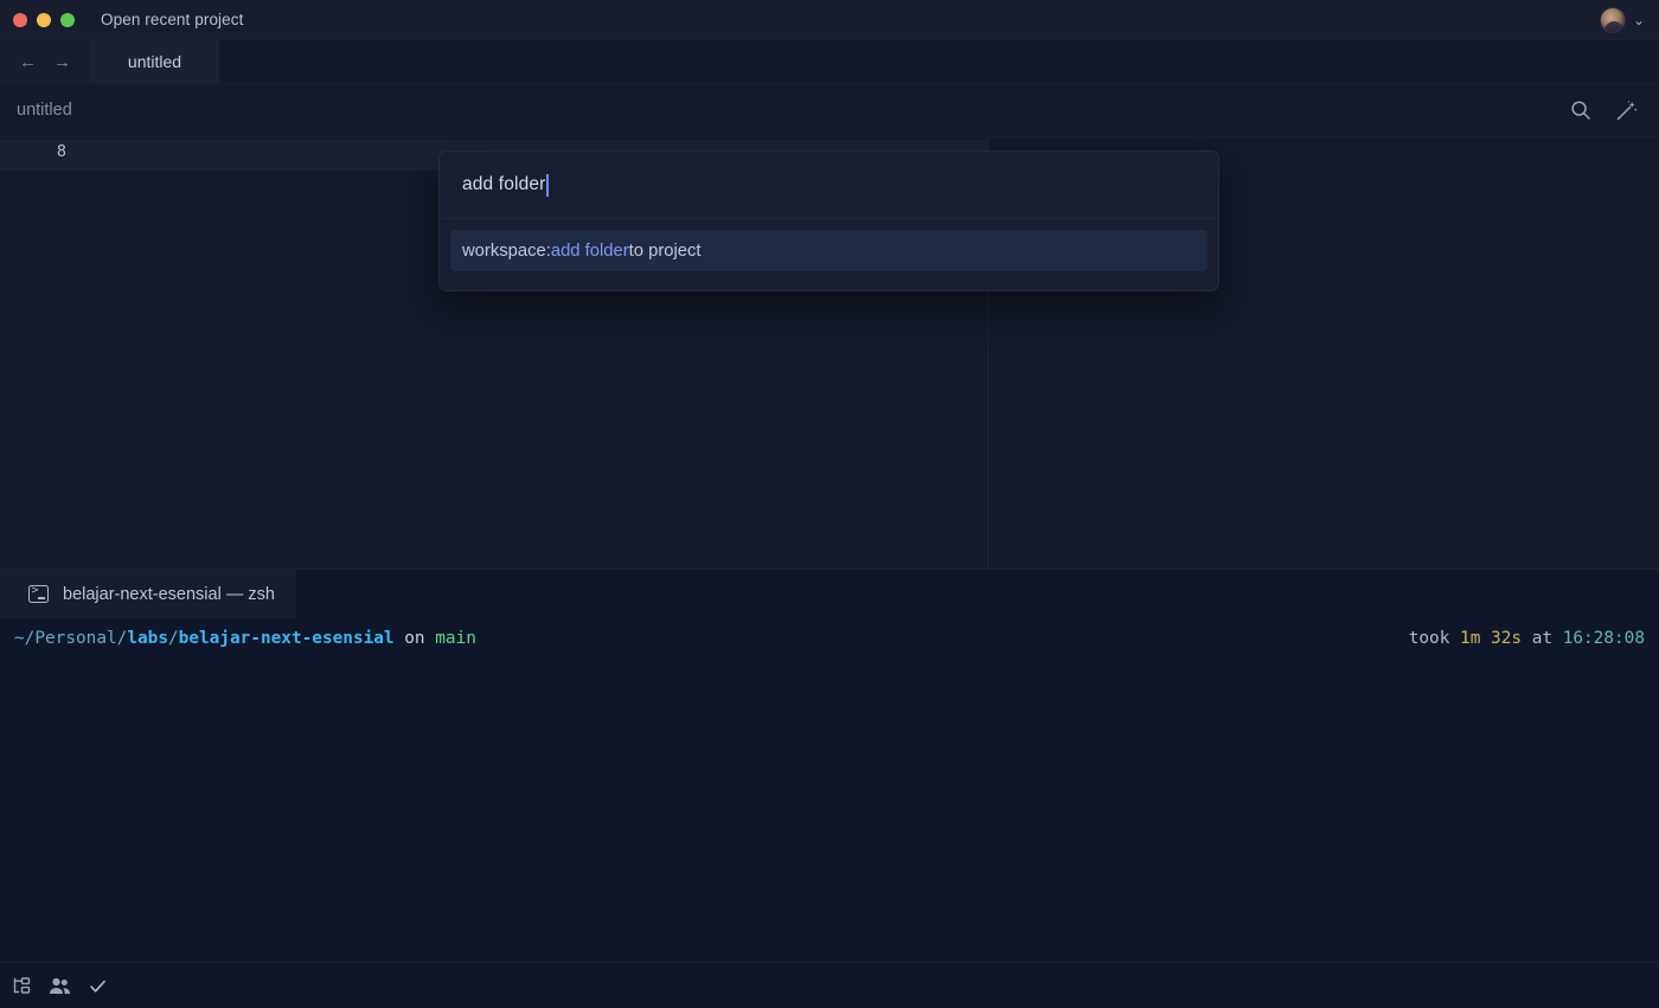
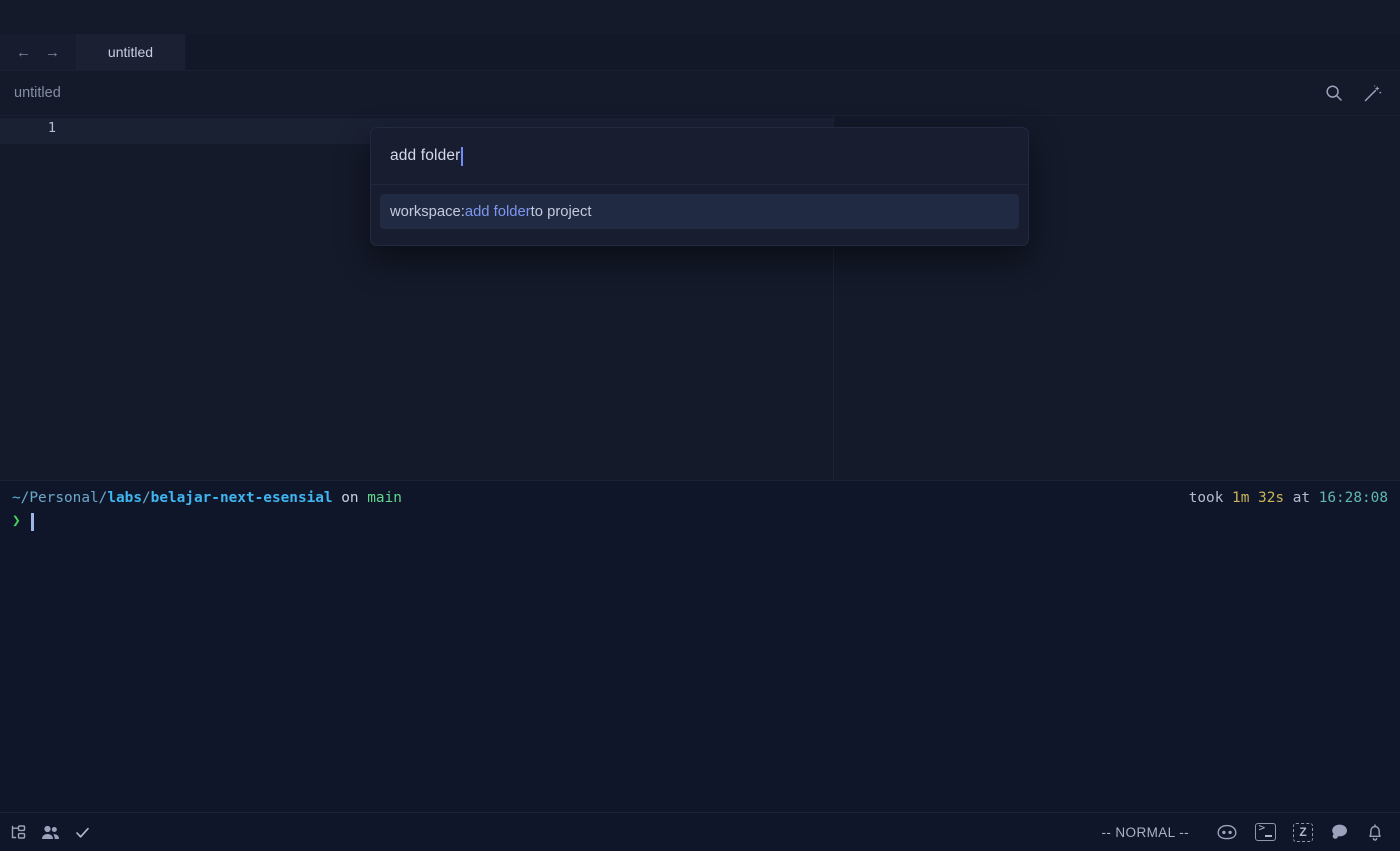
- Open recent project
- ⌄
  ←
  →
  untitled
  untitled
- 8
+ 1
  add folder
  workspace:
  add folder
  to project
- belajar-next-esensial — zsh
  ~
  /
  Personal
  /
  labs
  /
  belajar-next-esensial
  on
  main
  took 1m 32s at 16:28:08
+ ❯
+ -- NORMAL --
+ Z
